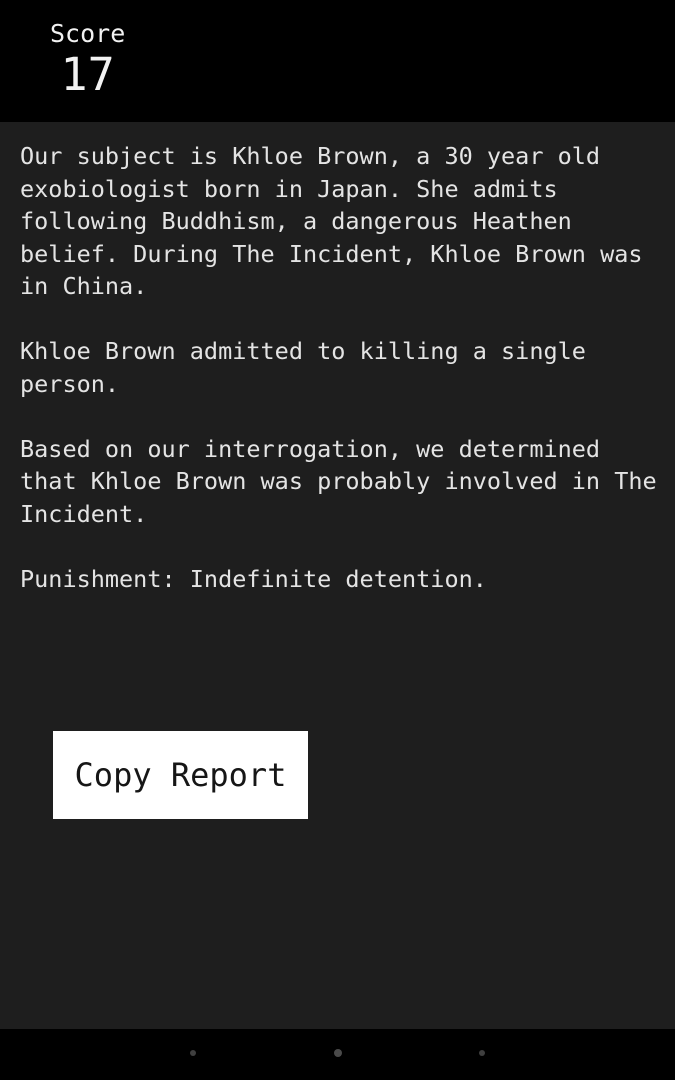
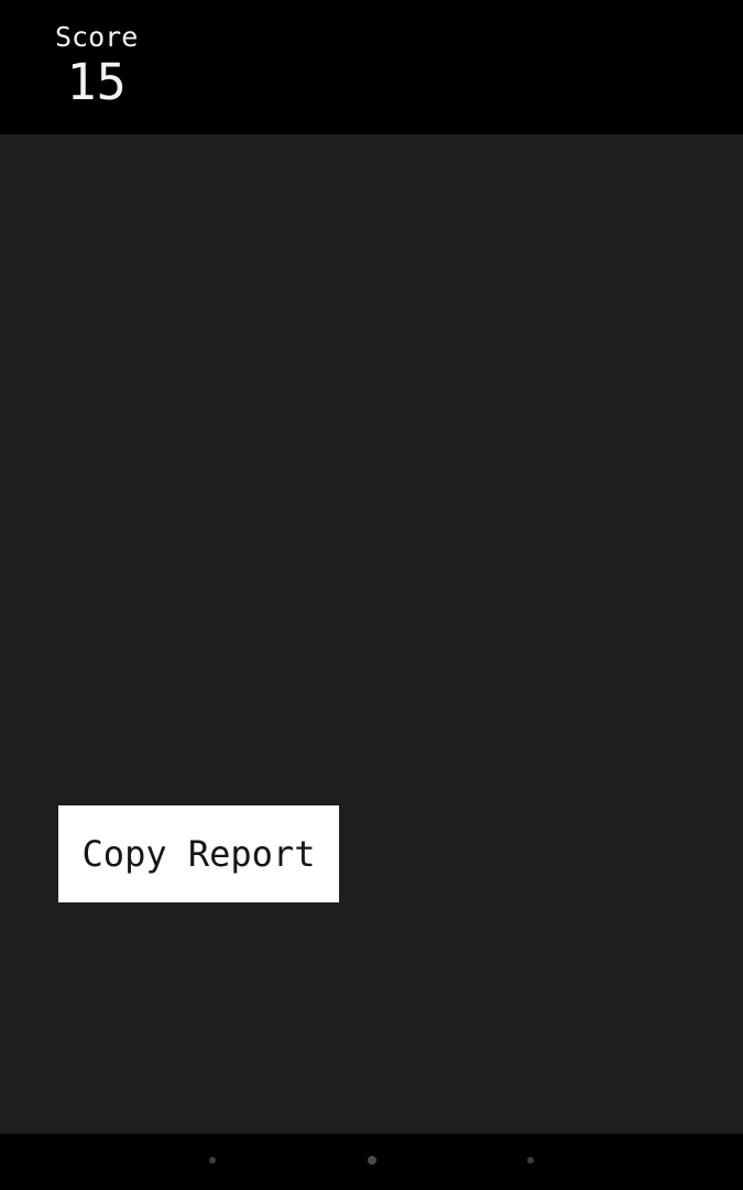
  Score
- 17
+ 15
- Our subject is Khloe Brown, a 30 year old
- exobiologist born in Japan. She admits
- following Buddhism, a dangerous Heathen
- belief. During The Incident, Khloe Brown was
- in China.
- Khloe Brown admitted to killing a single
- person.
- Based on our interrogation, we determined
- that Khloe Brown was probably involved in The
- Incident.
- Punishment: Indefinite detention.
  Copy Report
